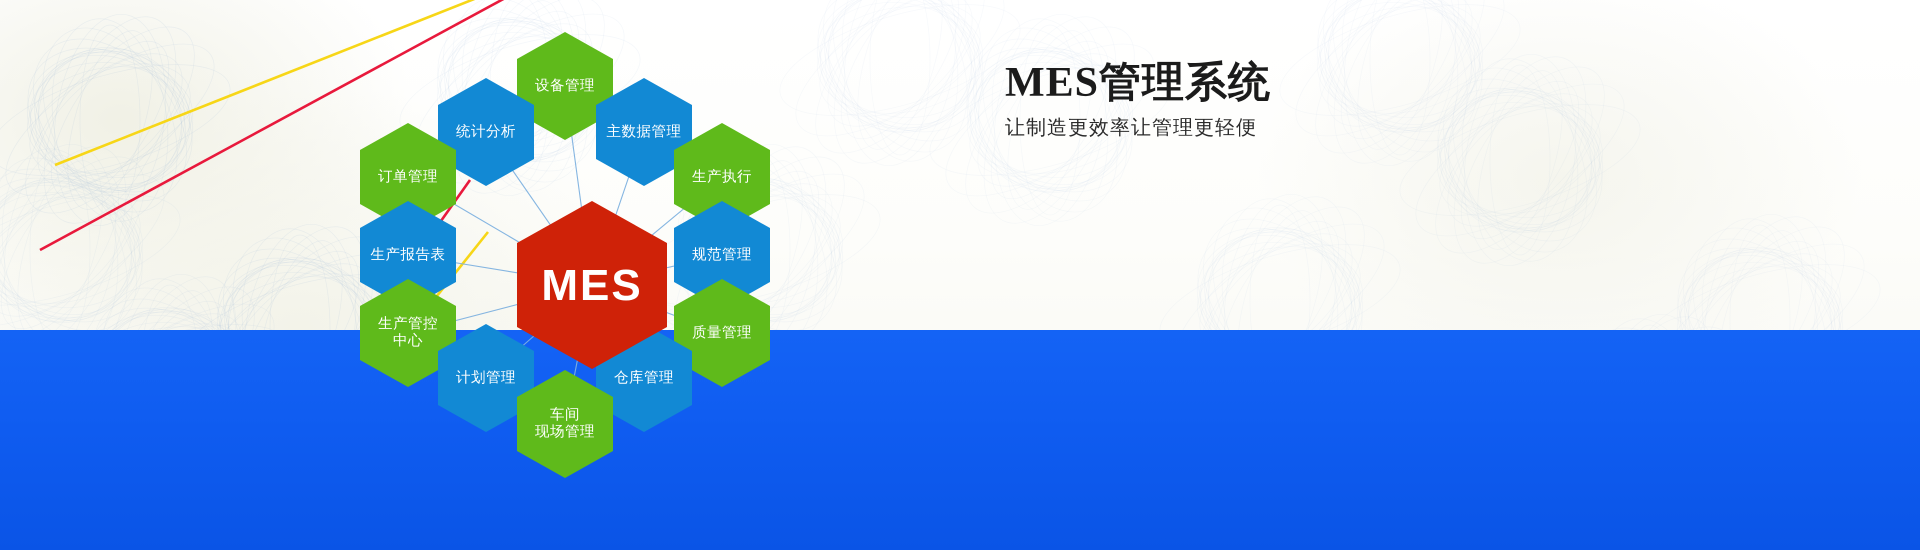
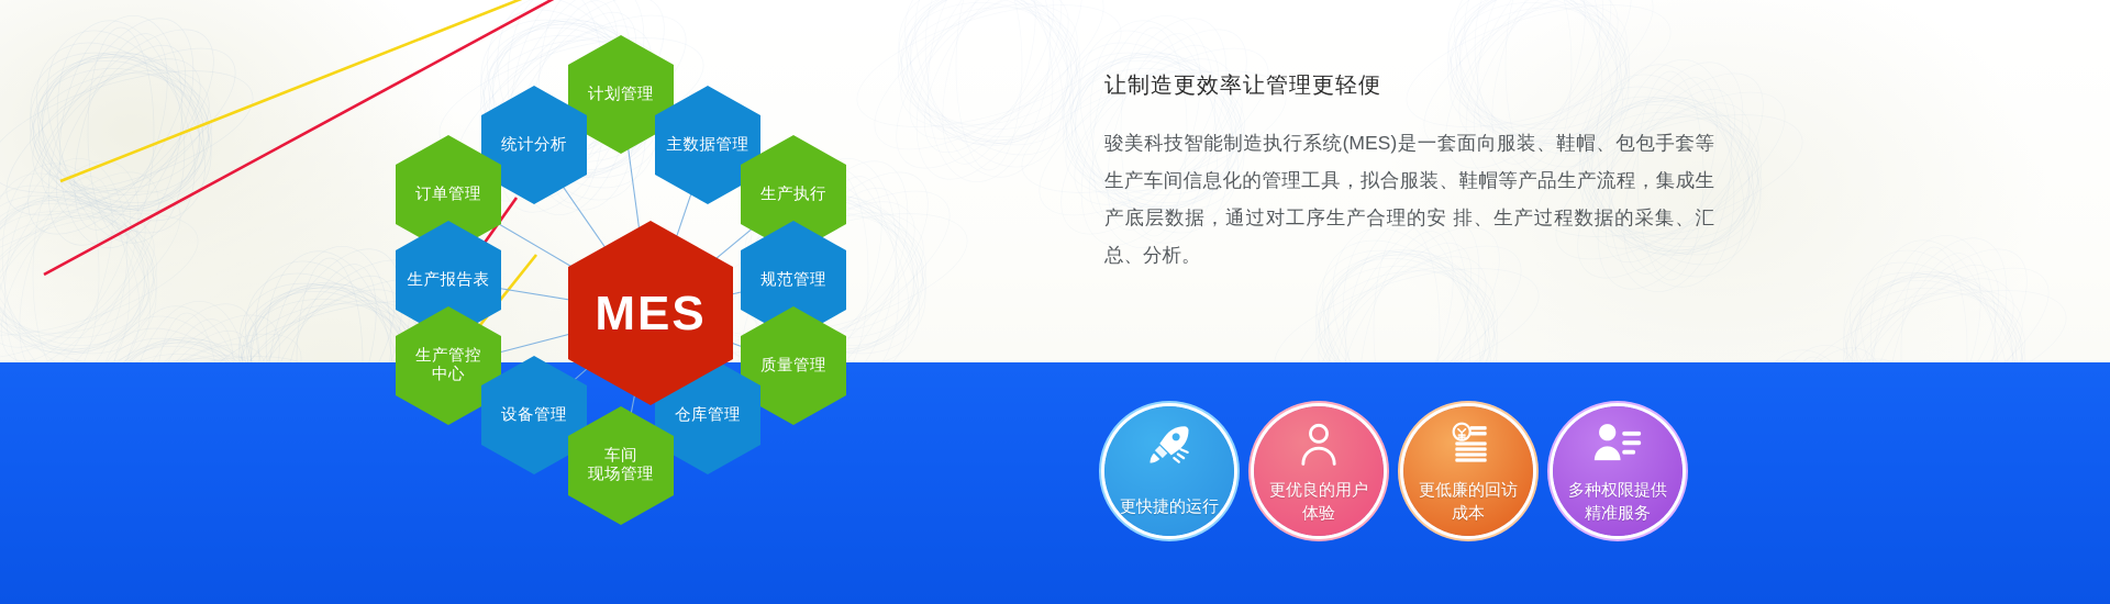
- 设备管理
+ 计划管理
  统计分析
  主数据管理
  订单管理
  生产执行
  生产报告表
  规范管理
  生产管控
  中心
  质量管理
- 计划管理
+ 设备管理
  仓库管理
  车间
  现场管理
  MES
- MES管理系统
  让制造更效率让管理更轻便
+ 骏美科技智能制造执行系统(MES)是一套面向服装、鞋帽、包包手套等生产车间信息化的管理工具，拟合服装、鞋帽等产品生产流程，集成生产底层数据，通过对工序生产合理的安 排、生产过程数据的采集、汇总、分析。
+ 更快捷的运行
+ 更优良的用户
+ 体验
+ 更低廉的回访
+ 成本
+ 多种权限提供
+ 精准服务
